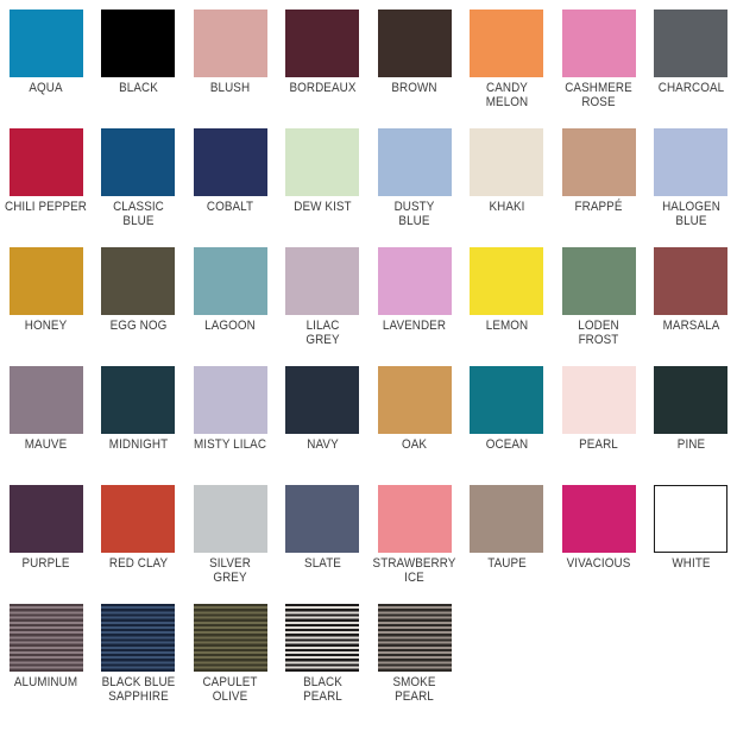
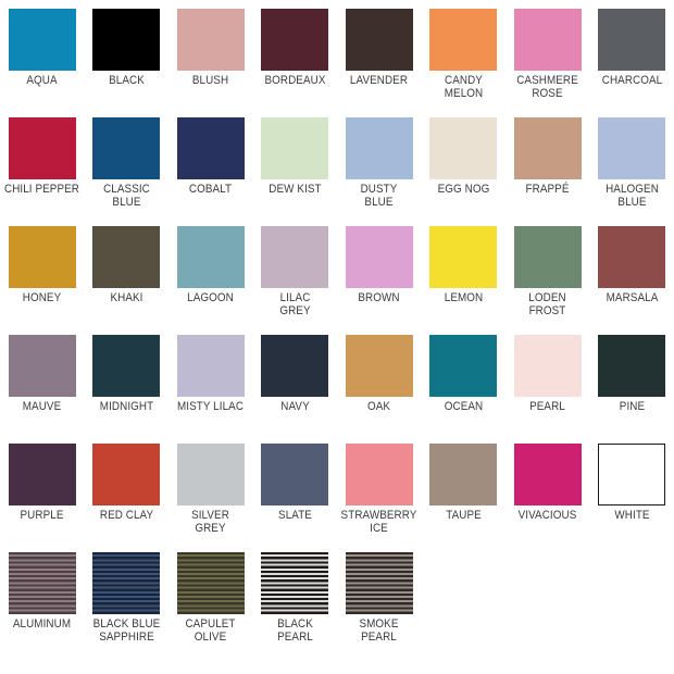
  AQUA
  BLACK
  BLUSH
  BORDEAUX
- BROWN
+ LAVENDER
  CANDY
  MELON
  CASHMERE
  ROSE
  CHARCOAL
  CHILI PEPPER
  CLASSIC
  BLUE
  COBALT
  DEW KIST
  DUSTY
  BLUE
- KHAKI
+ EGG NOG
  FRAPPÉ
  HALOGEN
  BLUE
  HONEY
- EGG NOG
+ KHAKI
  LAGOON
  LILAC
  GREY
- LAVENDER
+ BROWN
  LEMON
  LODEN
  FROST
  MARSALA
  MAUVE
  MIDNIGHT
  MISTY LILAC
  NAVY
  OAK
  OCEAN
  PEARL
  PINE
  PURPLE
  RED CLAY
  SILVER
  GREY
  SLATE
  STRAWBERRY
  ICE
  TAUPE
  VIVACIOUS
  WHITE
  ALUMINUM
  BLACK BLUE
  SAPPHIRE
  CAPULET
  OLIVE
  BLACK
  PEARL
  SMOKE
  PEARL
